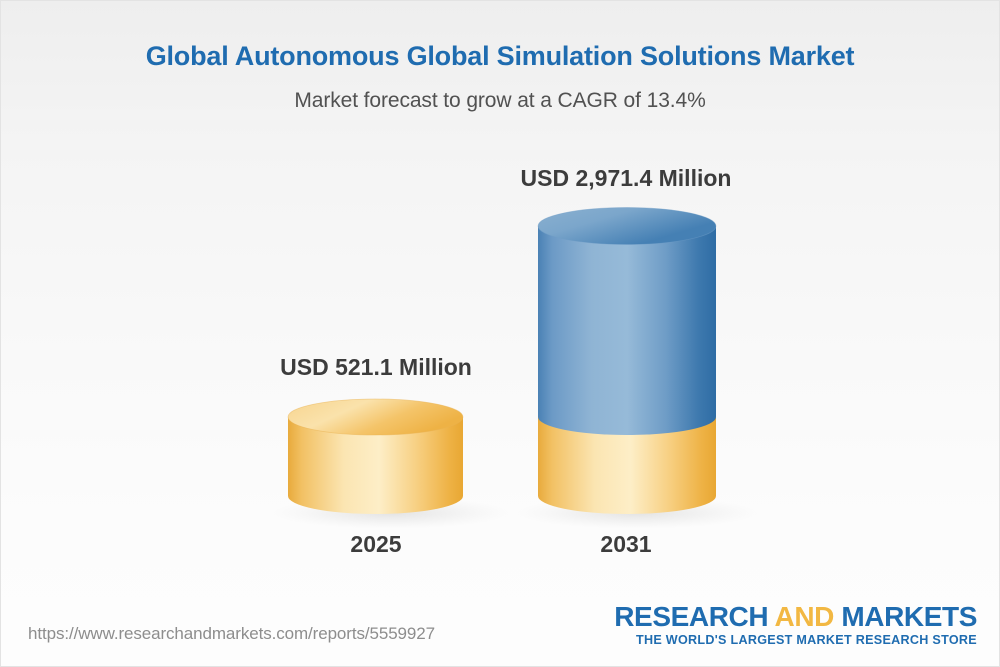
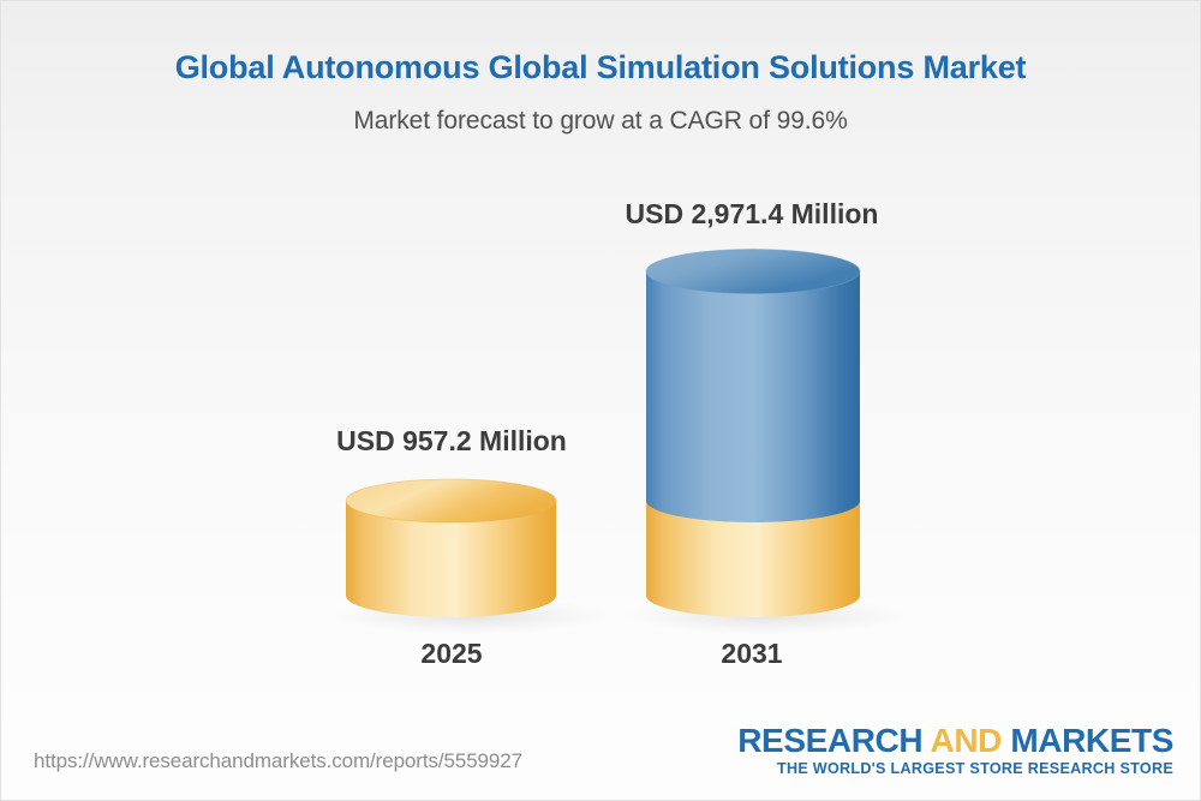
  Global Autonomous Global Simulation Solutions Market
- Market forecast to grow at a CAGR of 13.4%
+ Market forecast to grow at a CAGR of 99.6%
- USD 521.1 Million
+ USD 957.2 Million
  USD 2,971.4 Million
  2025
  2031
  https://www.researchandmarkets.com/reports/5559927
  RESEARCH AND MARKETS
- THE WORLD'S LARGEST MARKET RESEARCH STORE
+ THE WORLD'S LARGEST STORE RESEARCH STORE
